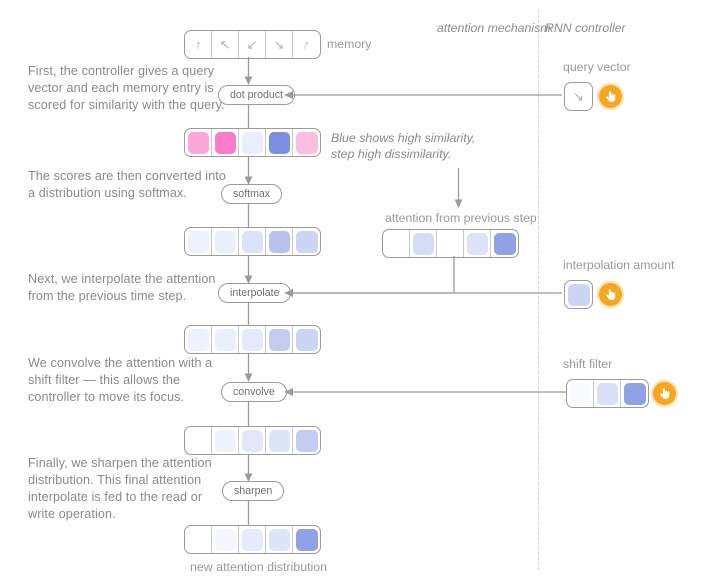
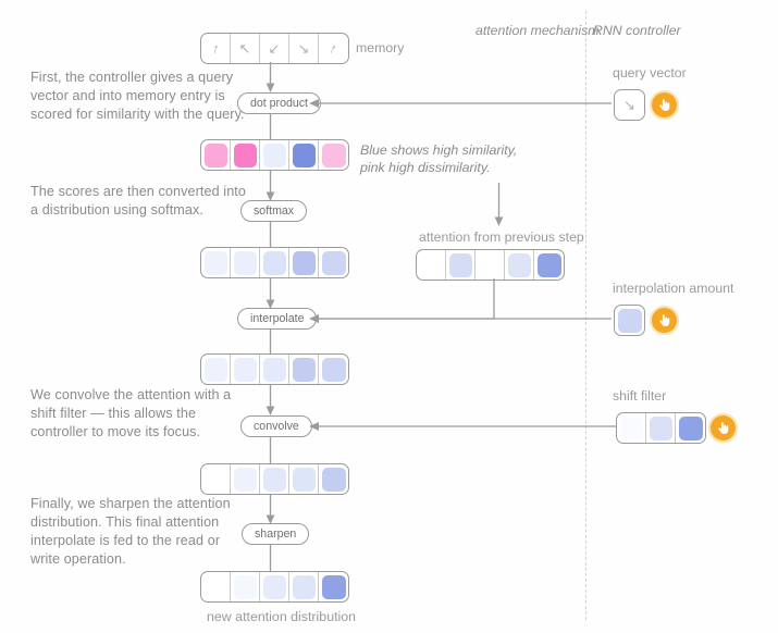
  attention mechanism
  RNN controller
  ↖
  ↙
  ↘
  memory
- First, the controller gives a query vector and each memory entry is scored for similarity with the query.
+ First, the controller gives a query vector and into memory entry is scored for similarity with the query.
  dot product
  query vector
  ↘
- Blue shows high similarity, step high dissimilarity.
+ Blue shows high similarity, pink high dissimilarity.
  The scores are then converted into a distribution using softmax.
  softmax
  attention from previous step
- Next, we interpolate the attention from the previous time step.
  interpolate
  interpolation amount
  We convolve the attention with a shift filter — this allows the controller to move its focus.
  convolve
  shift filter
  Finally, we sharpen the attention distribution. This final attention interpolate is fed to the read or write operation.
  sharpen
  new attention distribution
